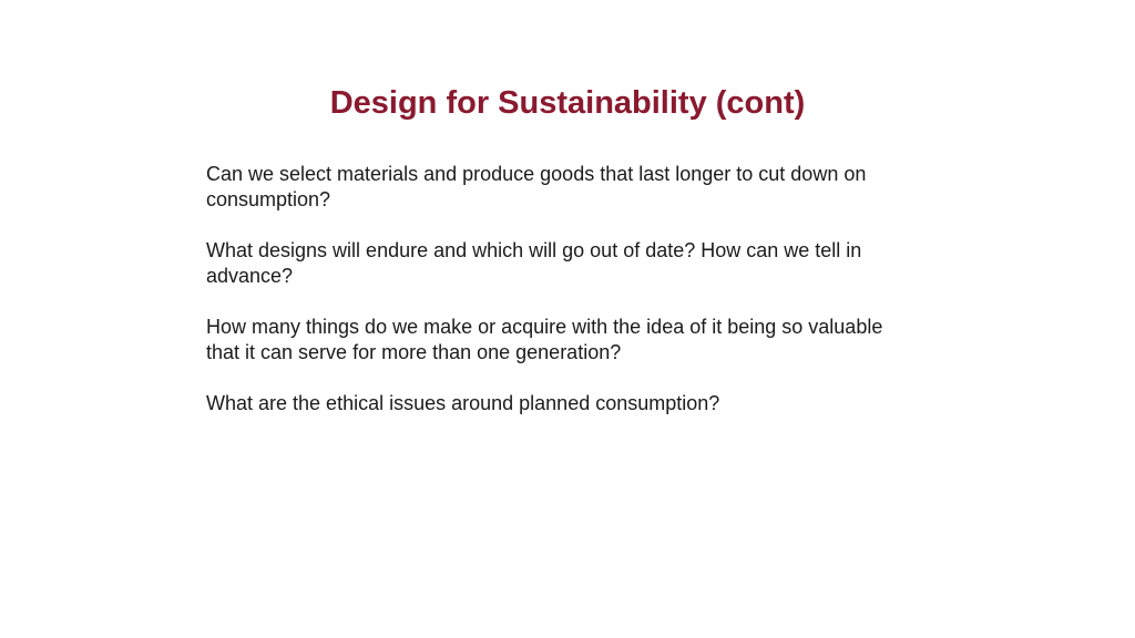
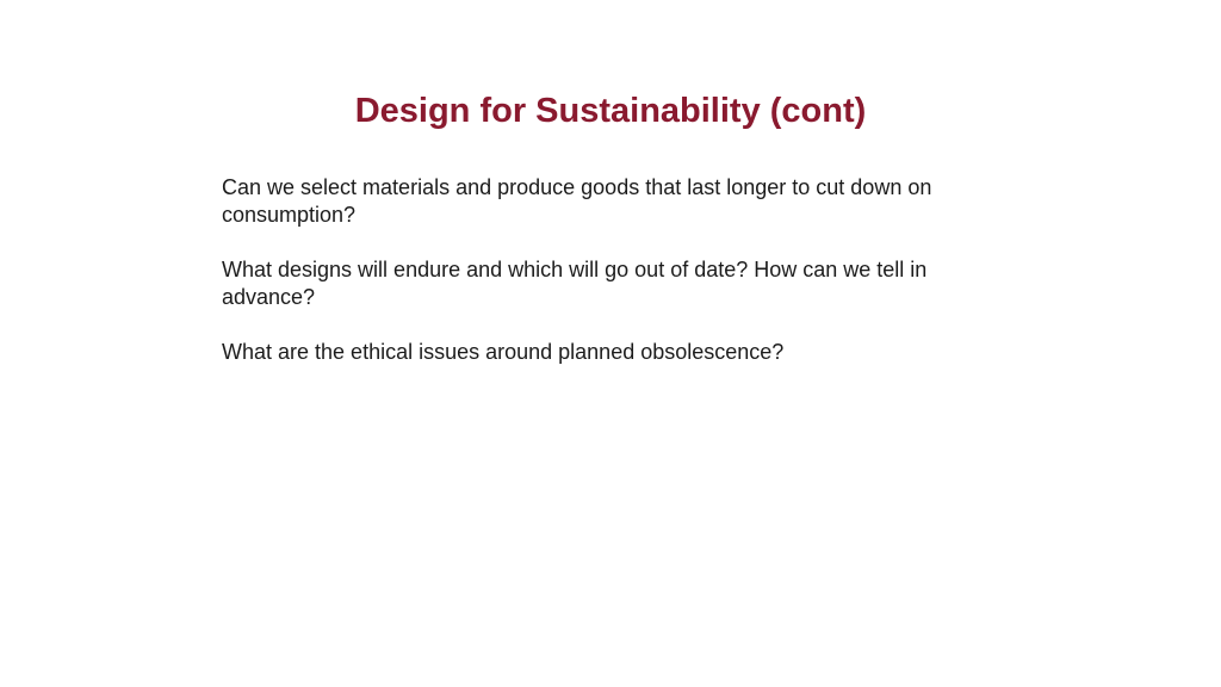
  Design for Sustainability (cont)
  Can we select materials and produce goods that last longer to cut down on
  consumption?
  What designs will endure and which will go out of date? How can we tell in
  advance?
- How many things do we make or acquire with the idea of it being so valuable
- that it can serve for more than one generation?
- What are the ethical issues around planned consumption?
+ What are the ethical issues around planned obsolescence?
